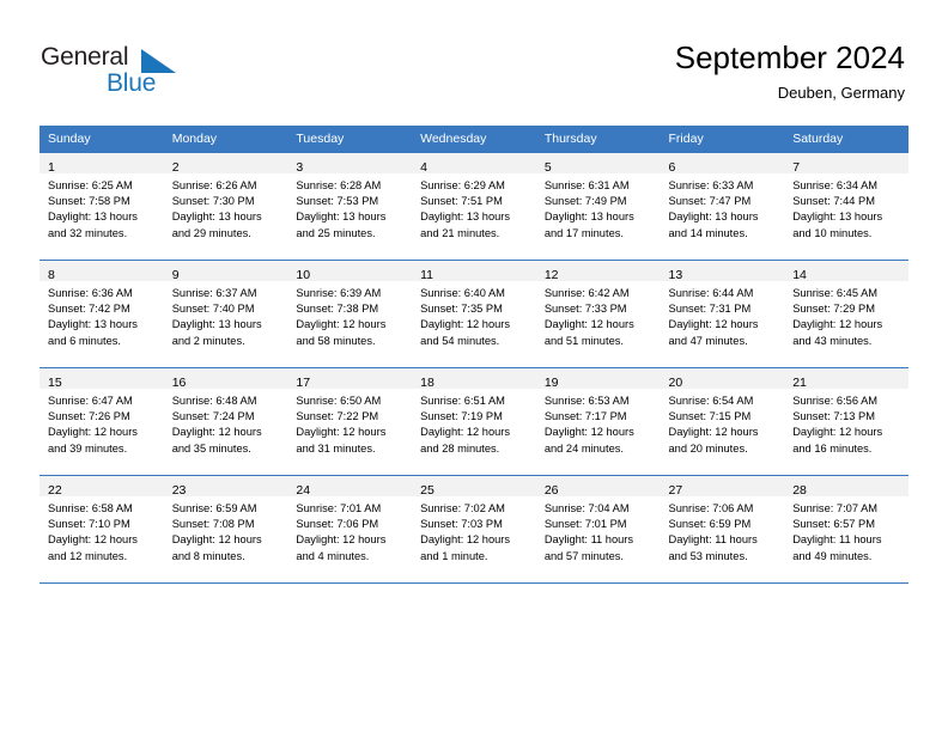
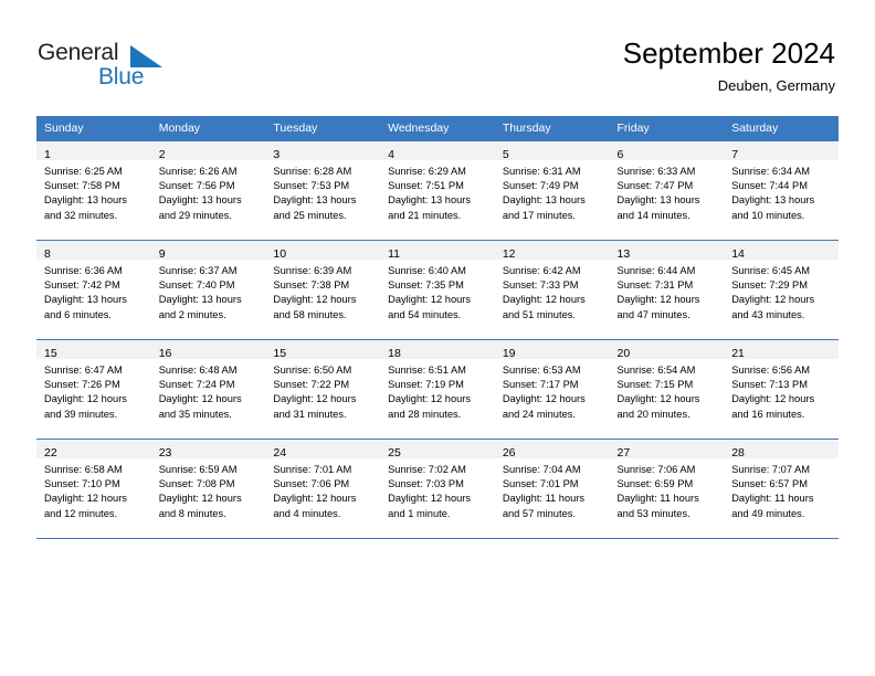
  General
  Blue
  September 2024
  Deuben, Germany
  Sunday	Monday	Tuesday	Wednesday	Thursday	Friday	Saturday
- 1 Sunrise: 6:25 AM Sunset: 7:58 PM Daylight: 13 hours and 32 minutes.	2 Sunrise: 6:26 AM Sunset: 7:30 PM Daylight: 13 hours and 29 minutes.	3 Sunrise: 6:28 AM Sunset: 7:53 PM Daylight: 13 hours and 25 minutes.	4 Sunrise: 6:29 AM Sunset: 7:51 PM Daylight: 13 hours and 21 minutes.	5 Sunrise: 6:31 AM Sunset: 7:49 PM Daylight: 13 hours and 17 minutes.	6 Sunrise: 6:33 AM Sunset: 7:47 PM Daylight: 13 hours and 14 minutes.	7 Sunrise: 6:34 AM Sunset: 7:44 PM Daylight: 13 hours and 10 minutes.
+ 1 Sunrise: 6:25 AM Sunset: 7:58 PM Daylight: 13 hours and 32 minutes.	2 Sunrise: 6:26 AM Sunset: 7:56 PM Daylight: 13 hours and 29 minutes.	3 Sunrise: 6:28 AM Sunset: 7:53 PM Daylight: 13 hours and 25 minutes.	4 Sunrise: 6:29 AM Sunset: 7:51 PM Daylight: 13 hours and 21 minutes.	5 Sunrise: 6:31 AM Sunset: 7:49 PM Daylight: 13 hours and 17 minutes.	6 Sunrise: 6:33 AM Sunset: 7:47 PM Daylight: 13 hours and 14 minutes.	7 Sunrise: 6:34 AM Sunset: 7:44 PM Daylight: 13 hours and 10 minutes.
  8 Sunrise: 6:36 AM Sunset: 7:42 PM Daylight: 13 hours and 6 minutes.	9 Sunrise: 6:37 AM Sunset: 7:40 PM Daylight: 13 hours and 2 minutes.	10 Sunrise: 6:39 AM Sunset: 7:38 PM Daylight: 12 hours and 58 minutes.	11 Sunrise: 6:40 AM Sunset: 7:35 PM Daylight: 12 hours and 54 minutes.	12 Sunrise: 6:42 AM Sunset: 7:33 PM Daylight: 12 hours and 51 minutes.	13 Sunrise: 6:44 AM Sunset: 7:31 PM Daylight: 12 hours and 47 minutes.	14 Sunrise: 6:45 AM Sunset: 7:29 PM Daylight: 12 hours and 43 minutes.
- 15 Sunrise: 6:47 AM Sunset: 7:26 PM Daylight: 12 hours and 39 minutes.	16 Sunrise: 6:48 AM Sunset: 7:24 PM Daylight: 12 hours and 35 minutes.	17 Sunrise: 6:50 AM Sunset: 7:22 PM Daylight: 12 hours and 31 minutes.	18 Sunrise: 6:51 AM Sunset: 7:19 PM Daylight: 12 hours and 28 minutes.	19 Sunrise: 6:53 AM Sunset: 7:17 PM Daylight: 12 hours and 24 minutes.	20 Sunrise: 6:54 AM Sunset: 7:15 PM Daylight: 12 hours and 20 minutes.	21 Sunrise: 6:56 AM Sunset: 7:13 PM Daylight: 12 hours and 16 minutes.
+ 15 Sunrise: 6:47 AM Sunset: 7:26 PM Daylight: 12 hours and 39 minutes.	16 Sunrise: 6:48 AM Sunset: 7:24 PM Daylight: 12 hours and 35 minutes.	15 Sunrise: 6:50 AM Sunset: 7:22 PM Daylight: 12 hours and 31 minutes.	18 Sunrise: 6:51 AM Sunset: 7:19 PM Daylight: 12 hours and 28 minutes.	19 Sunrise: 6:53 AM Sunset: 7:17 PM Daylight: 12 hours and 24 minutes.	20 Sunrise: 6:54 AM Sunset: 7:15 PM Daylight: 12 hours and 20 minutes.	21 Sunrise: 6:56 AM Sunset: 7:13 PM Daylight: 12 hours and 16 minutes.
  22 Sunrise: 6:58 AM Sunset: 7:10 PM Daylight: 12 hours and 12 minutes.	23 Sunrise: 6:59 AM Sunset: 7:08 PM Daylight: 12 hours and 8 minutes.	24 Sunrise: 7:01 AM Sunset: 7:06 PM Daylight: 12 hours and 4 minutes.	25 Sunrise: 7:02 AM Sunset: 7:03 PM Daylight: 12 hours and 1 minute.	26 Sunrise: 7:04 AM Sunset: 7:01 PM Daylight: 11 hours and 57 minutes.	27 Sunrise: 7:06 AM Sunset: 6:59 PM Daylight: 11 hours and 53 minutes.	28 Sunrise: 7:07 AM Sunset: 6:57 PM Daylight: 11 hours and 49 minutes.
